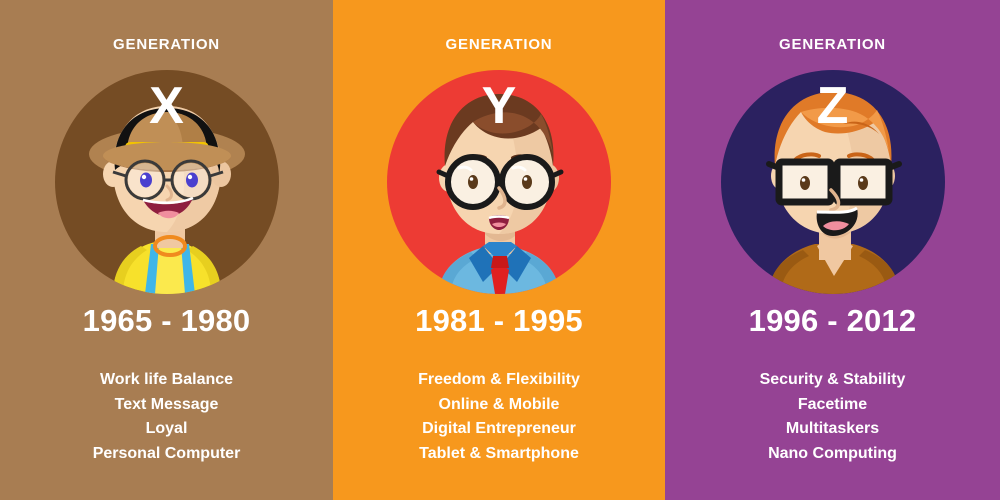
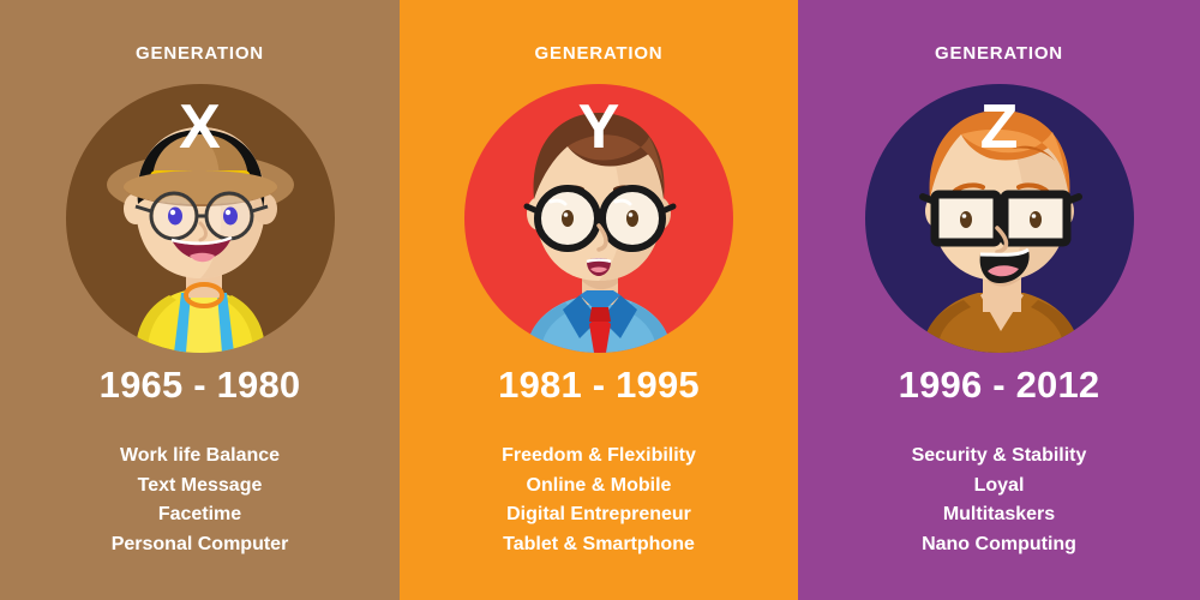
  GENERATION
  X
  1965 - 1980
  Work life Balance
  Text Message
- Loyal
+ Facetime
  Personal Computer
  GENERATION
  Y
  1981 - 1995
  Freedom & Flexibility
  Online & Mobile
  Digital Entrepreneur
  Tablet & Smartphone
  GENERATION
  Z
  1996 - 2012
  Security & Stability
- Facetime
+ Loyal
  Multitaskers
  Nano Computing
